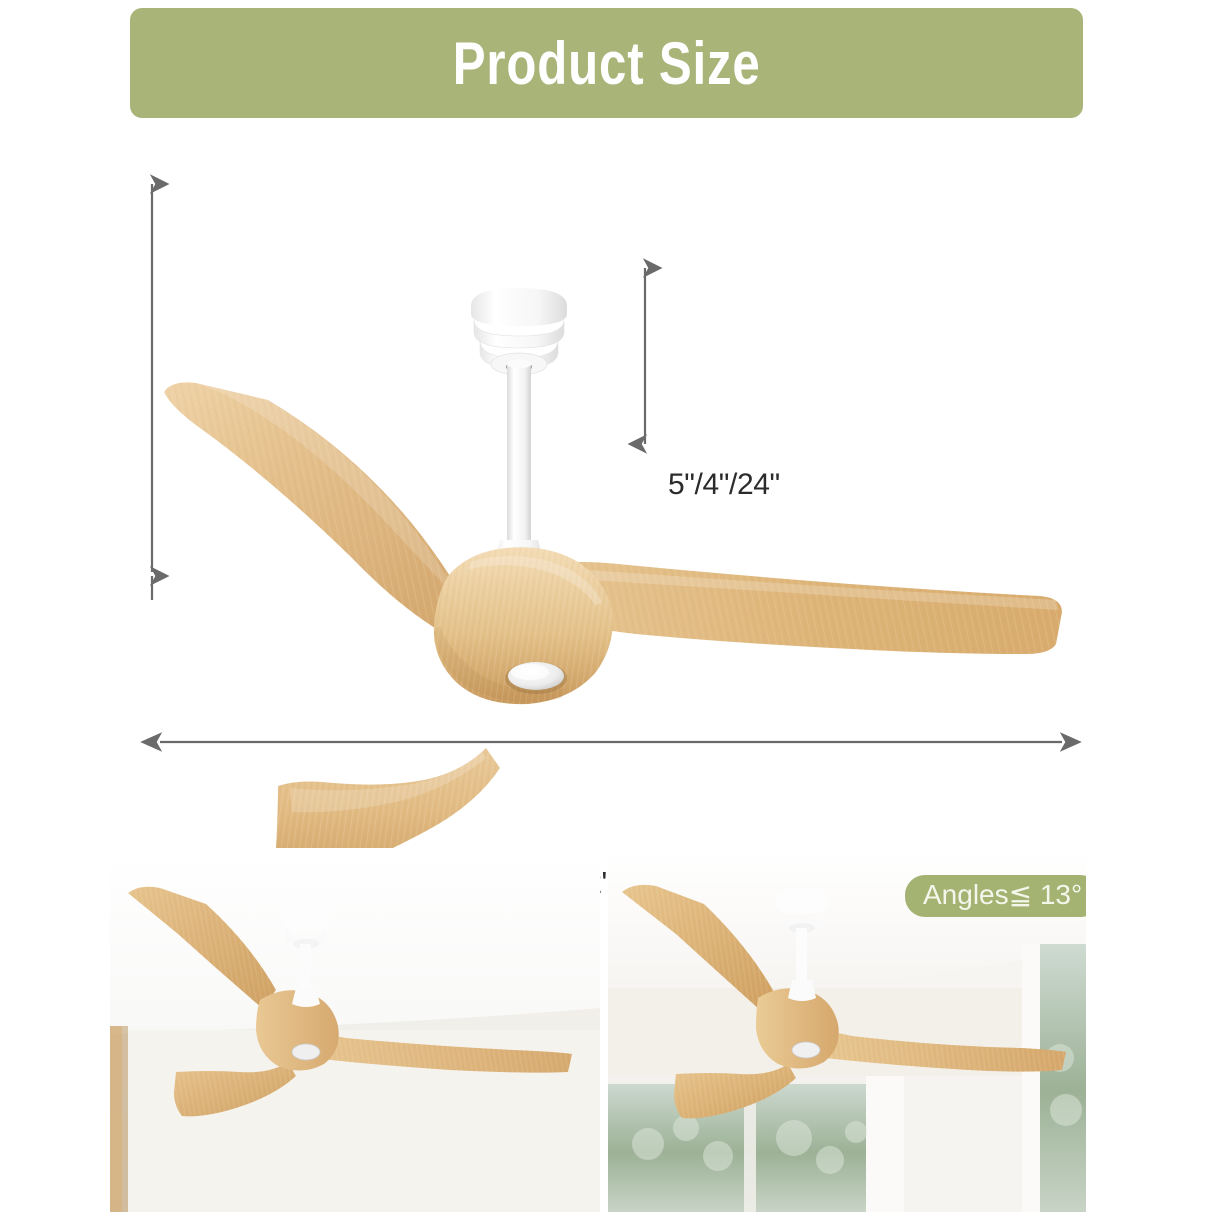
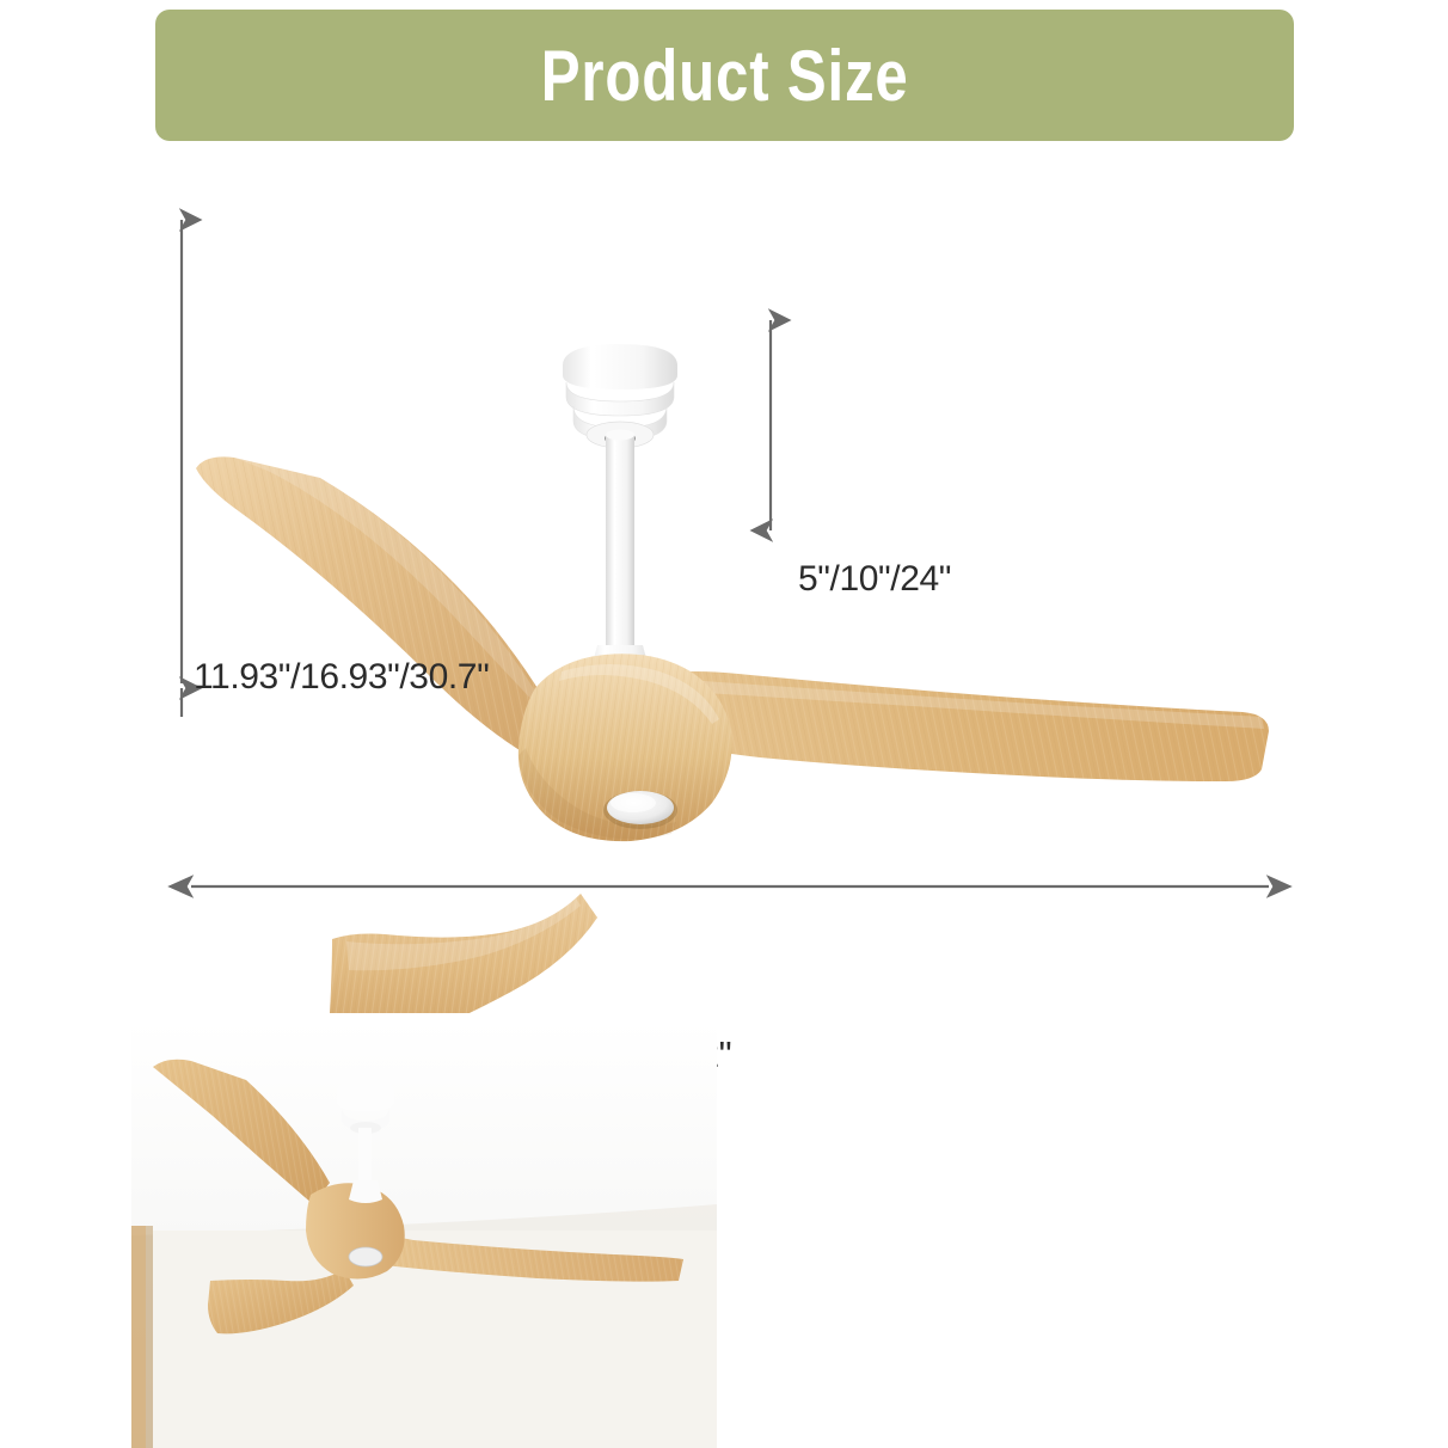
  Product Size
+ 11.93"/16.93"/30.7"
- 5"/4"/24"
+ 5"/10"/24"
- Angles≦ 13°
